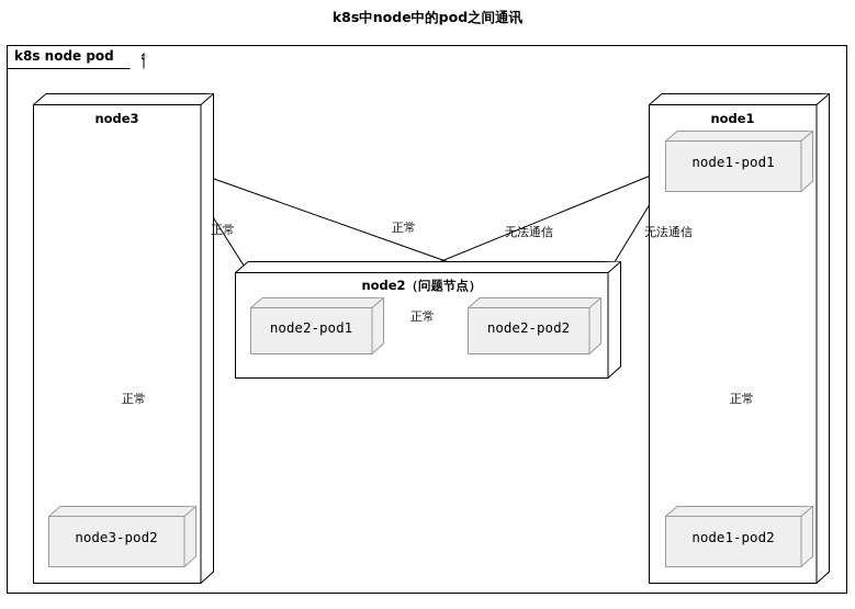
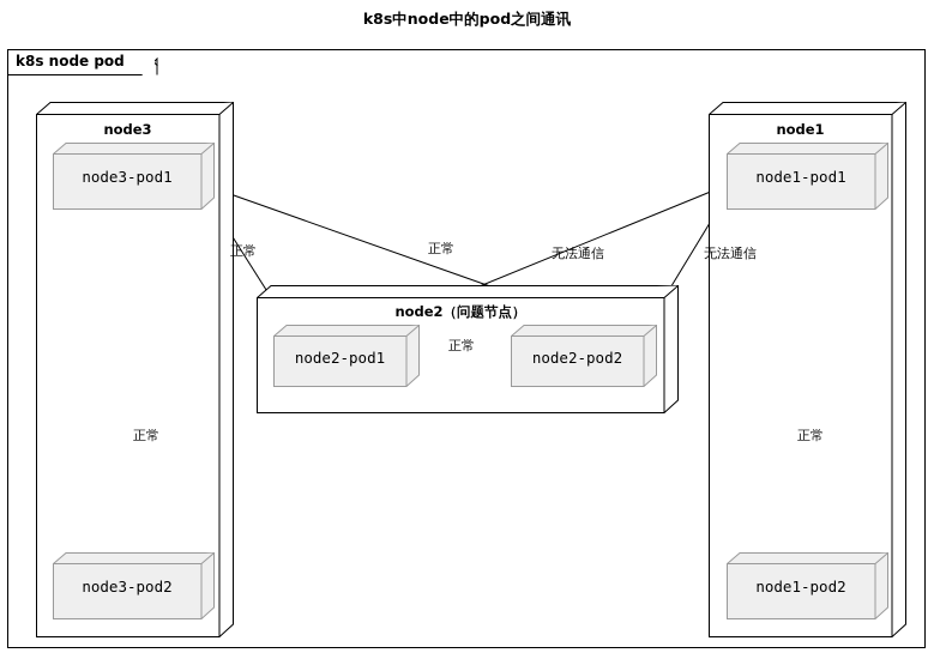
  k8s中node中的pod之间通讯
  k8s node pod
  node3
+ node3-pod1
  node3-pod2
  node1
  node1-pod1
  node1-pod2
  node2（问题节点）
  node2-pod1
  node2-pod2
  正常
  正常
  无法通信
  无法通信
  正常
  正常
  正常
